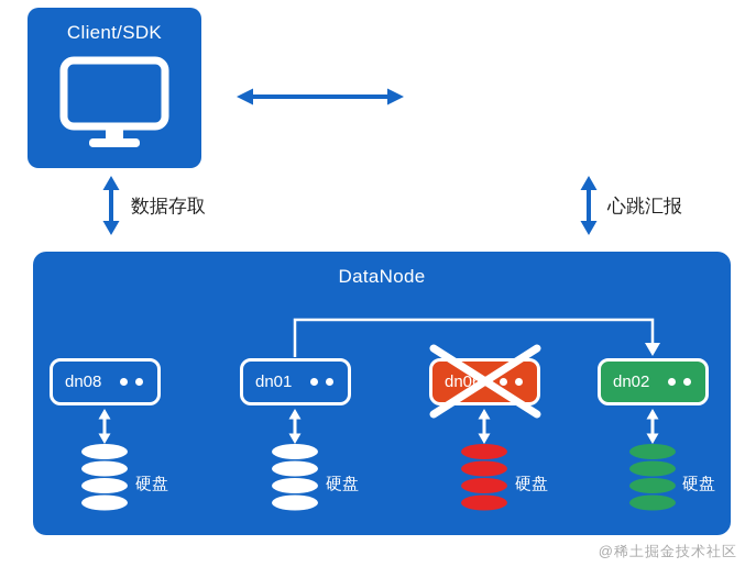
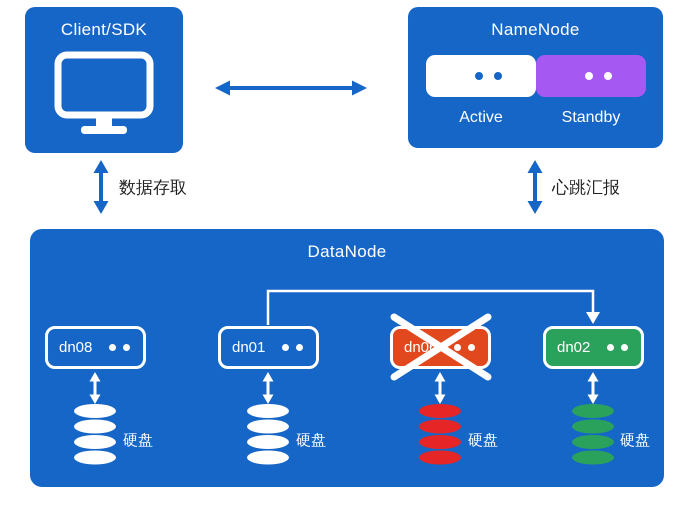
  Client/SDK
+ NameNode
+ Active
+ Standby
  数据存取
  心跳汇报
  DataNode
  dn08
  dn01
  dn06
  dn02
  硬盘
  硬盘
  硬盘
  硬盘
- @稀土掘金技术社区
